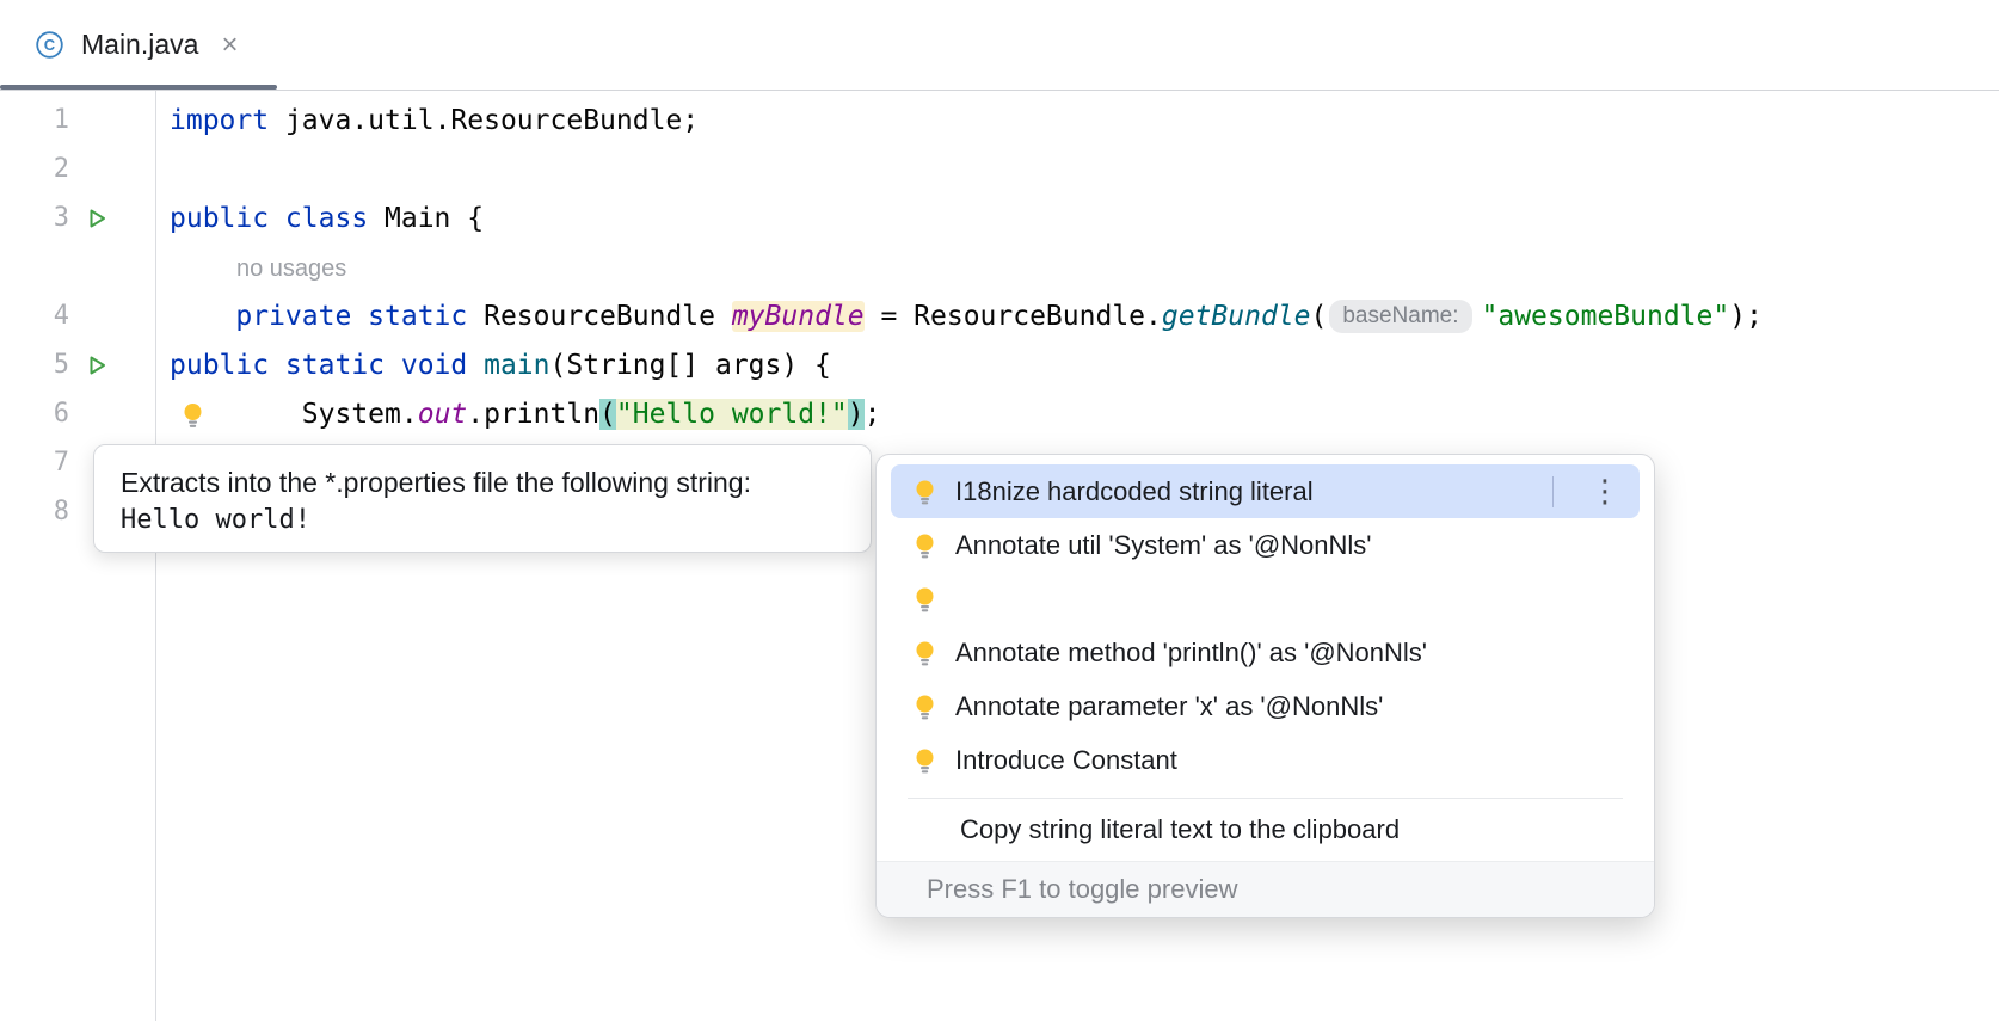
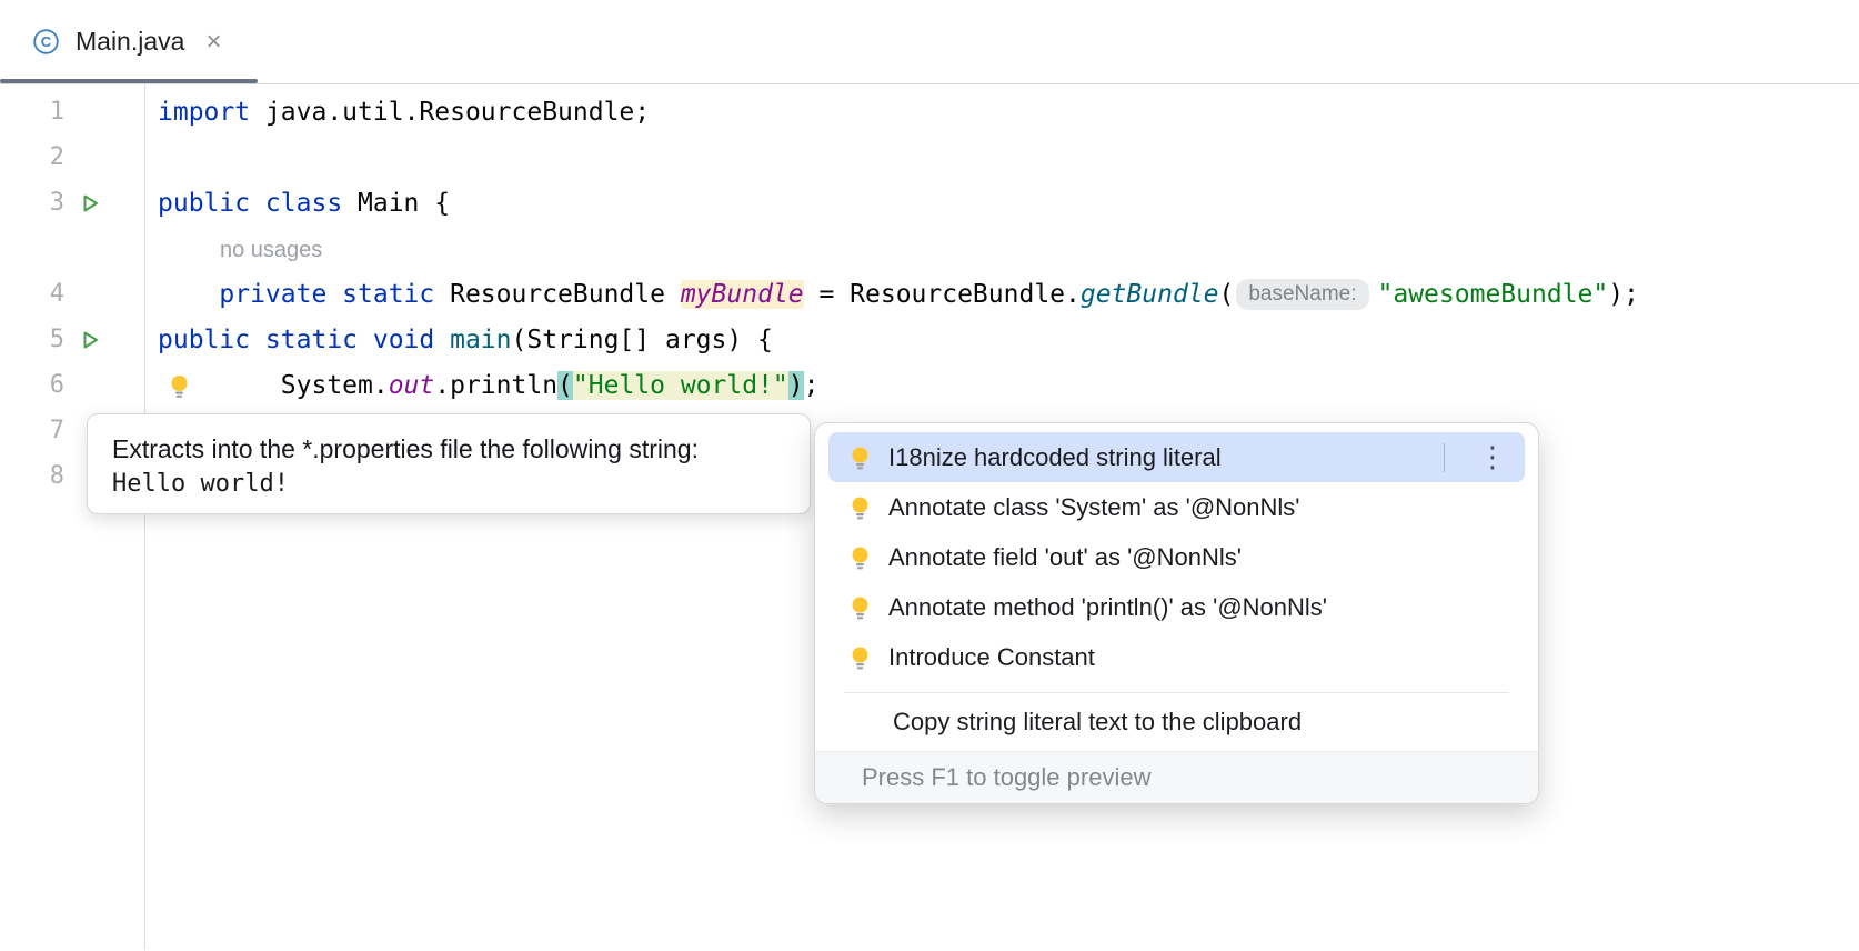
  C
  Main.java
  ×
  1
  import java.util.ResourceBundle;
  2
  3
  public class Main {
  no usages
  4
  private static ResourceBundle myBundle = ResourceBundle.getBundle( baseName: "awesomeBundle");
  5
  public static void main(String[] args) {
  6
  System.out.println("Hello world!");
  7
  8
  Extracts into the *.properties file the following string:
  Hello world!
  I18nize hardcoded string literal
  ⋮
- Annotate util 'System' as '@NonNls'
+ Annotate class 'System' as '@NonNls'
+ Annotate field 'out' as '@NonNls'
  Annotate method 'println()' as '@NonNls'
- Annotate parameter 'x' as '@NonNls'
  Introduce Constant
  Copy string literal text to the clipboard
  Press F1 to toggle preview
